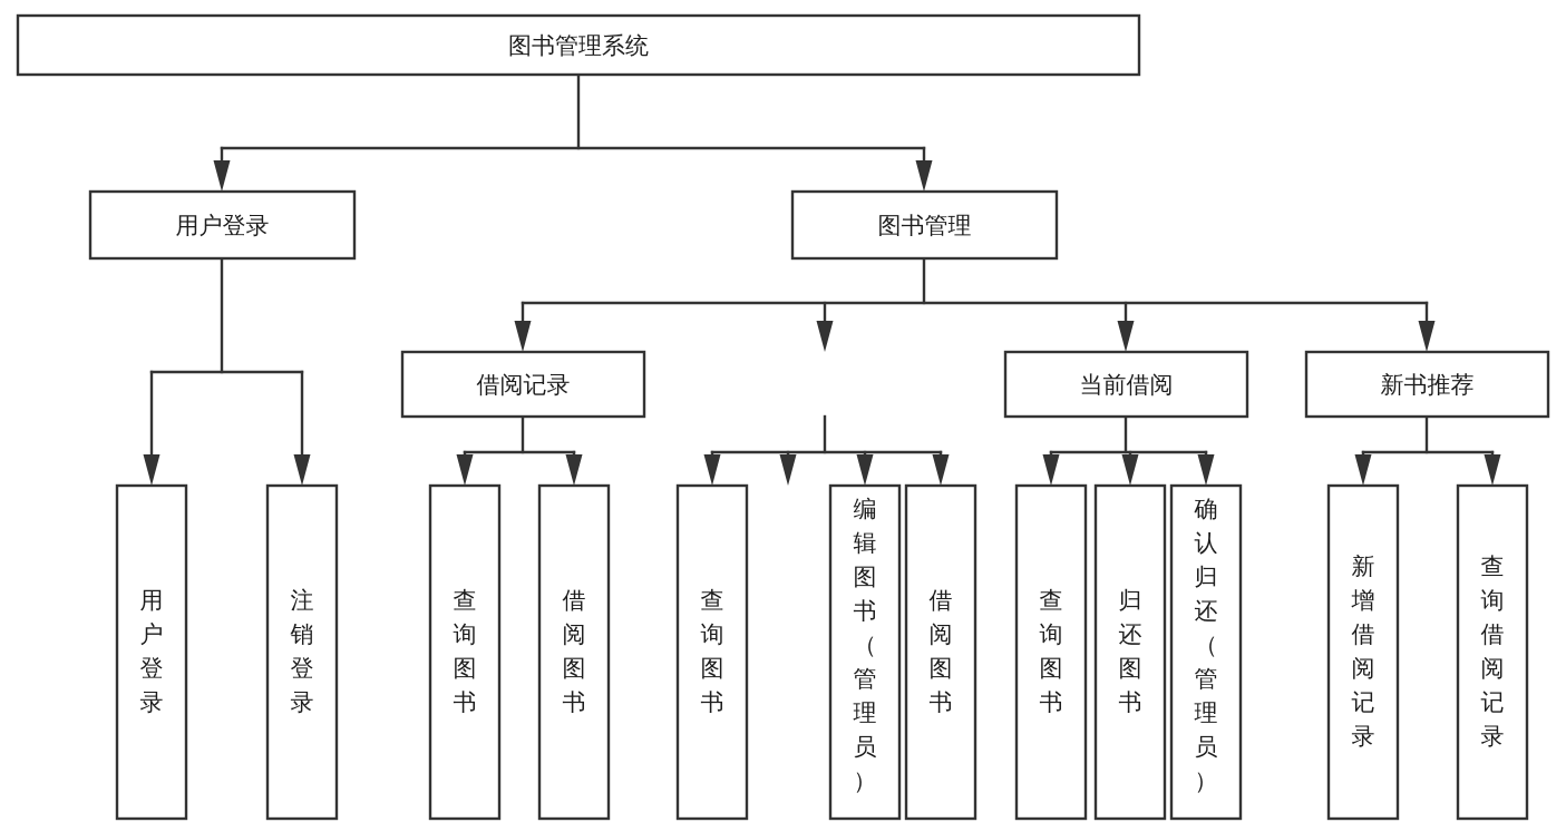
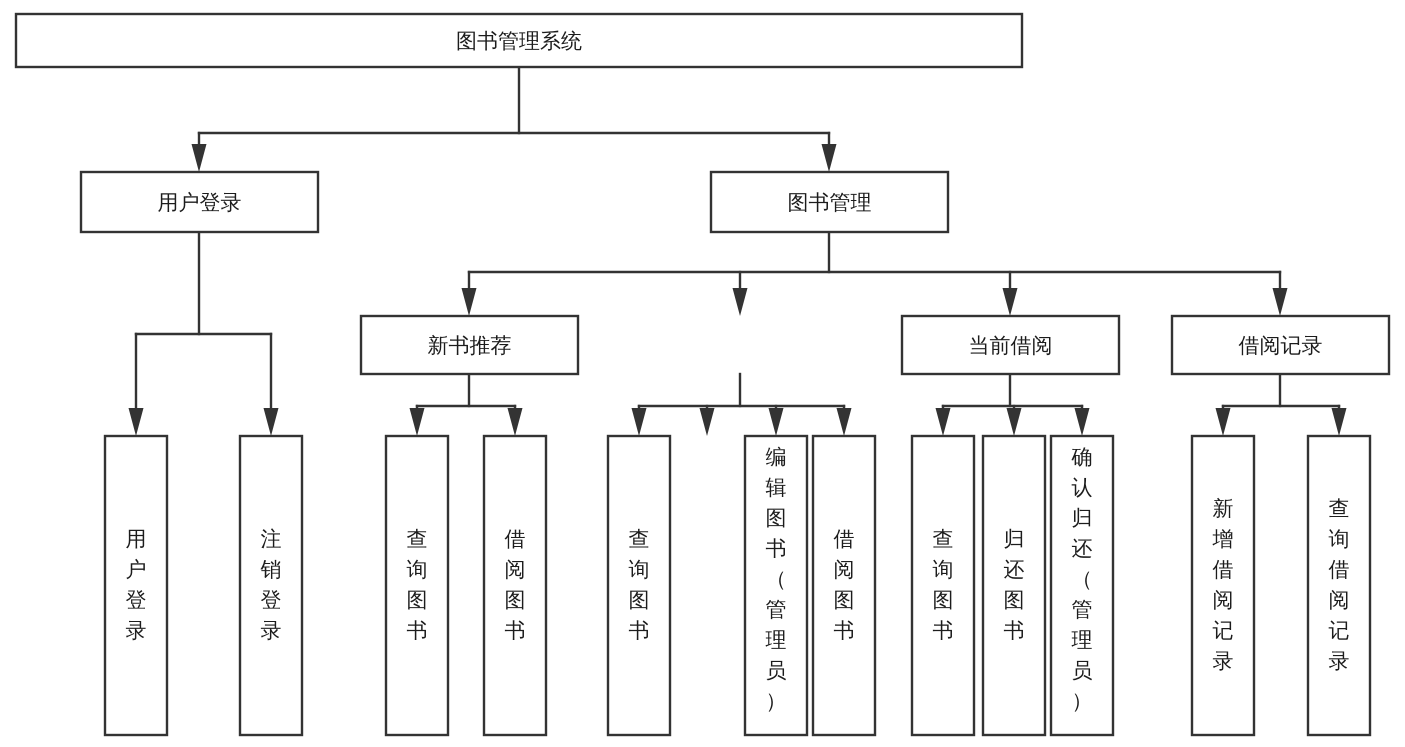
  图书管理系统
  用户登录
  图书管理
- 借阅记录
+ 新书推荐
  当前借阅
- 新书推荐
+ 借阅记录
  用户登录
  注销登录
  查询图书
  借阅图书
  查询图书
  编辑图书（管理员）
  借阅图书
  查询图书
  归还图书
  确认归还（管理员）
  新增借阅记录
  查询借阅记录
